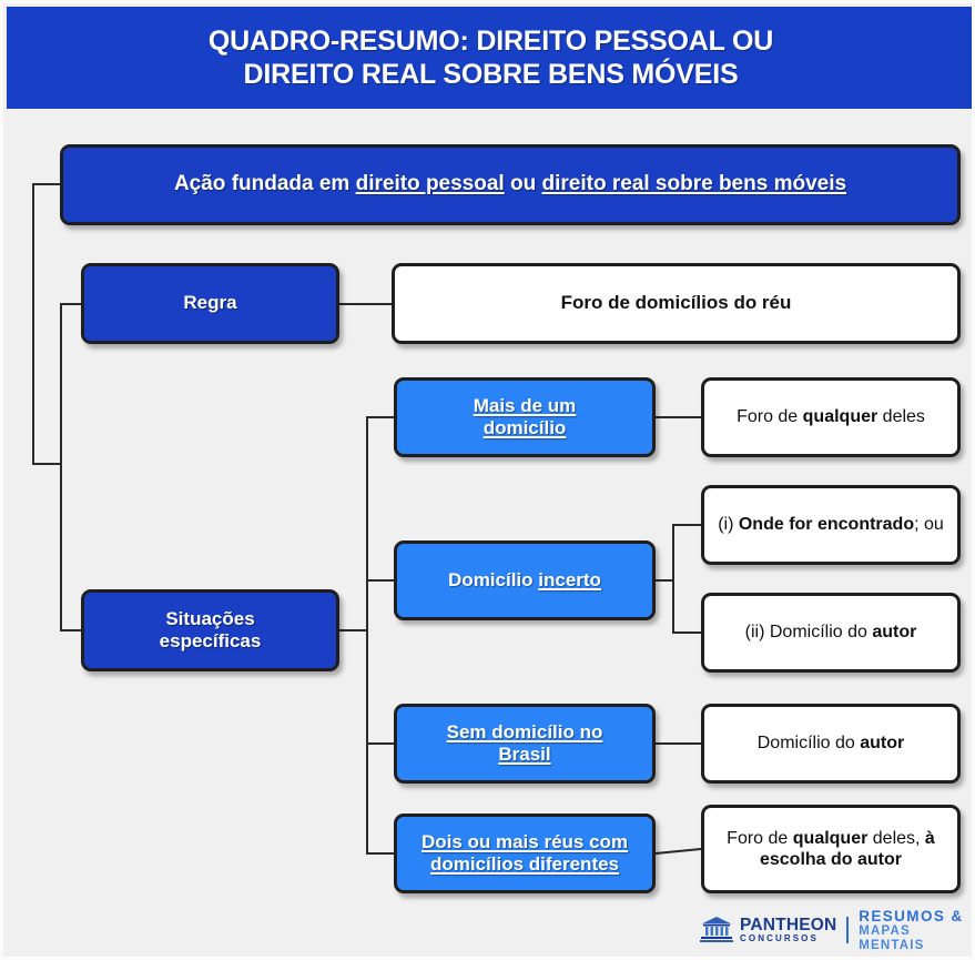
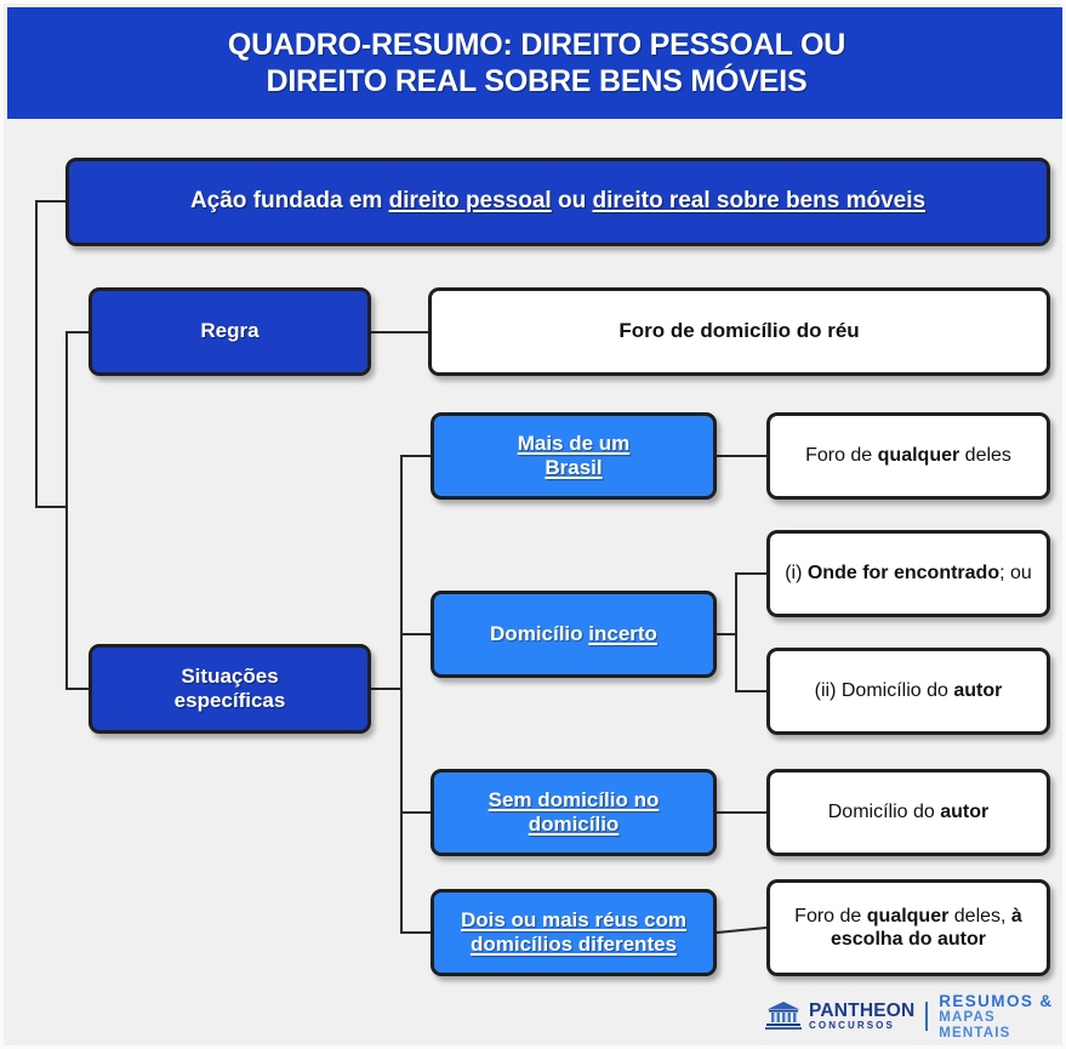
  QUADRO-RESUMO: DIREITO PESSOAL OU
  DIREITO REAL SOBRE BENS MÓVEIS
  Ação fundada em direito pessoal ou direito real sobre bens móveis
  Regra
- Foro de domicílios do réu
+ Foro de domicílio do réu
  Situações
  específicas
  Mais de um
- domicílio
+ Brasil
  Foro de qualquer deles
  Domicílio incerto
  (i) Onde for encontrado; ou
  (ii) Domicílio do autor
  Sem domicílio no
- Brasil
+ domicílio
  Domicílio do autor
  Dois ou mais réus com
  domicílios diferentes
  Foro de qualquer deles, à escolha do autor
  PANTHEON
  CONCURSOS
  RESUMOS &
  MAPAS MENTAIS
